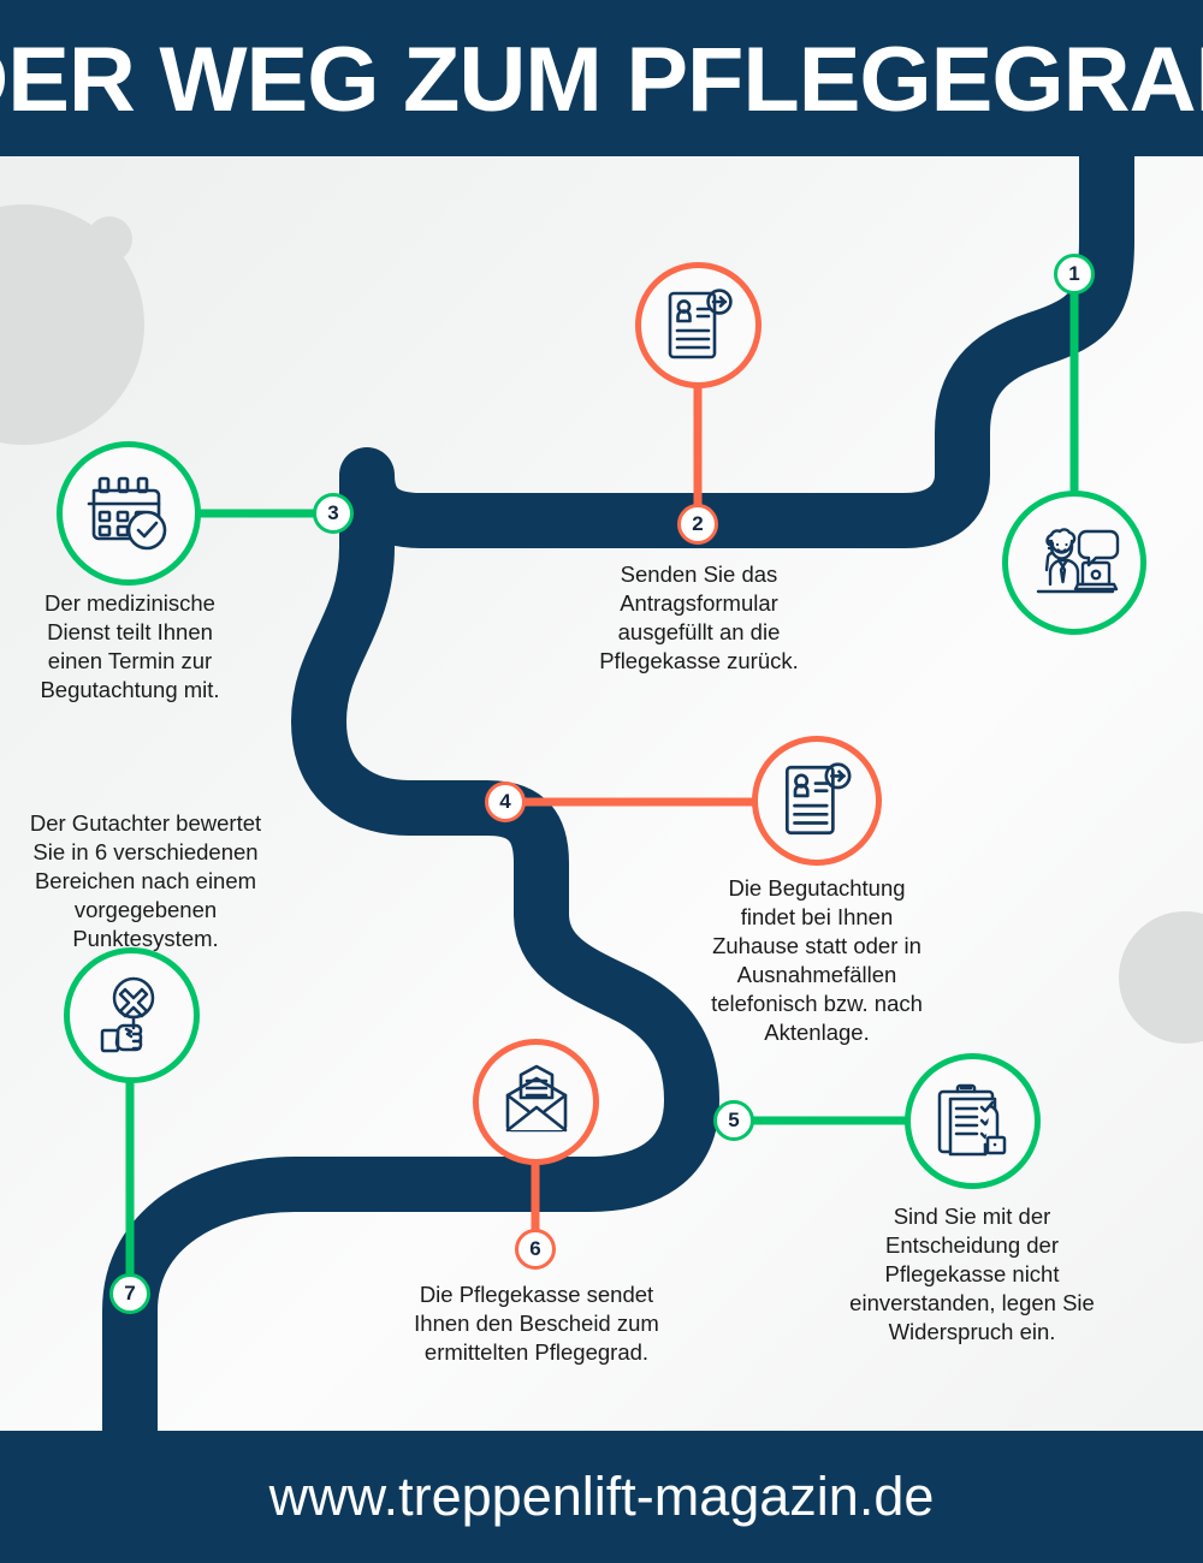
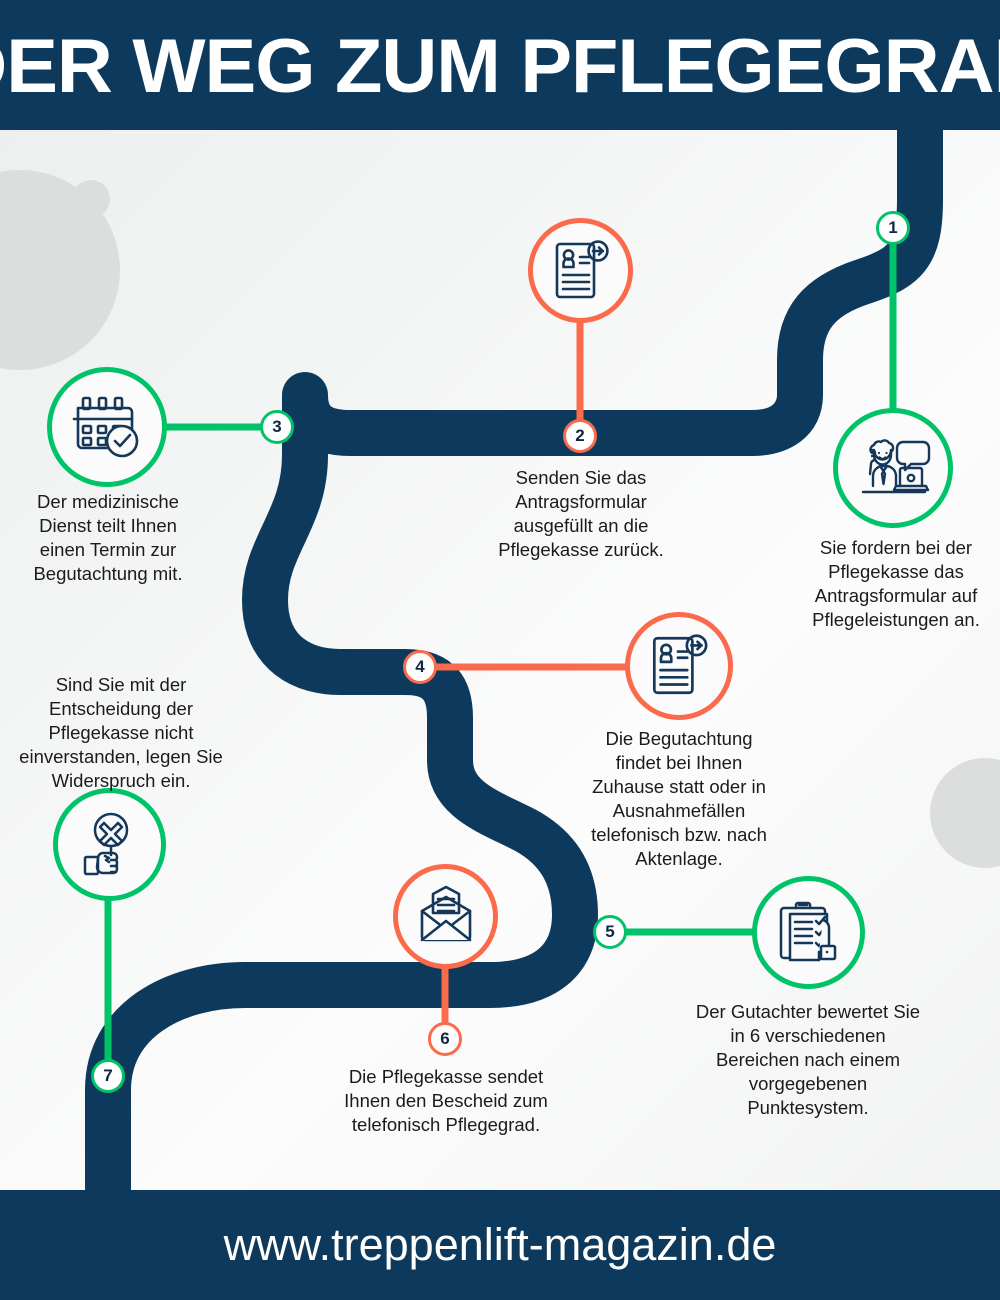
  ER WEG ZUM PFLEGEGRA
  1
  2
  3
  4
  5
  6
  7
+ Sie fordern bei der Pflegekasse das Antragsformular auf Pflegeleistungen an.
  Senden Sie das Antragsformular ausgefüllt an die Pflegekasse zurück.
  Der medizinische Dienst teilt Ihnen einen Termin zur Begutachtung mit.
  Die Begutachtung findet bei Ihnen Zuhause statt oder in Ausnahmefällen telefonisch bzw. nach Aktenlage.
- Sind Sie mit der Entscheidung der Pflegekasse nicht einverstanden, legen Sie Widerspruch ein.
+ Der Gutachter bewertet Sie in 6 verschiedenen Bereichen nach einem vorgegebenen Punktesystem.
- Die Pflegekasse sendet Ihnen den Bescheid zum ermittelten Pflegegrad.
+ Die Pflegekasse sendet Ihnen den Bescheid zum telefonisch Pflegegrad.
- Der Gutachter bewertet Sie in 6 verschiedenen Bereichen nach einem vorgegebenen Punktesystem.
+ Sind Sie mit der Entscheidung der Pflegekasse nicht einverstanden, legen Sie Widerspruch ein.
  www.treppenlift-magazin.de
